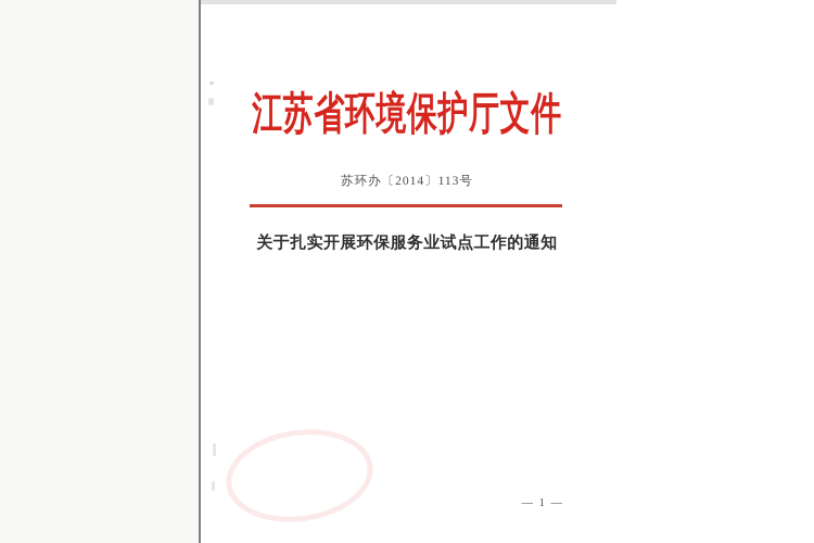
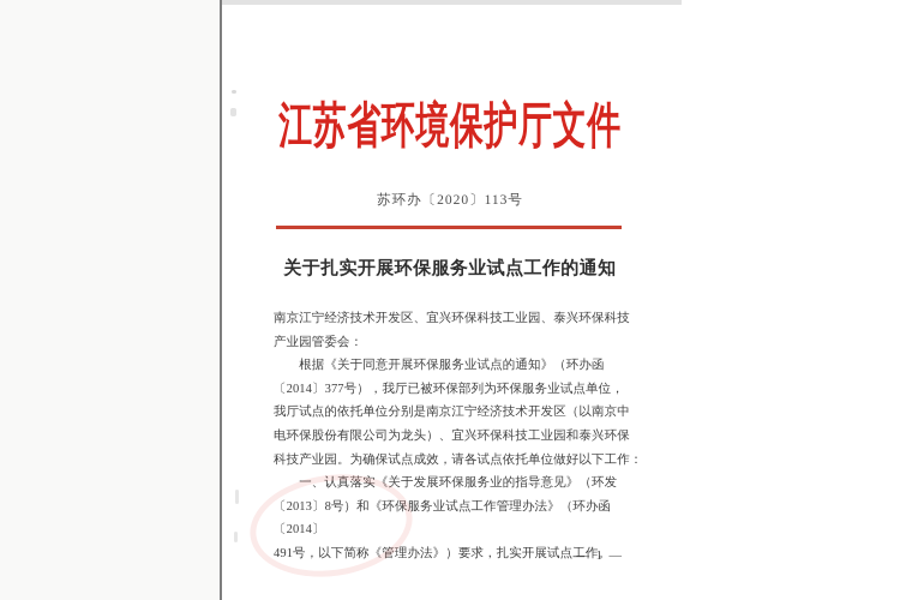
  江苏省环境保护厅文件
- 苏环办〔2014〕113号
+ 苏环办〔2020〕113号
  关于扎实开展环保服务业试点工作的通知
+ 南京江宁经济技术开发区、宜兴环保科技工业园、泰兴环保科技
+ 产业园管委会：
+ 根据《关于同意开展环保服务业试点的通知》（环办函
+ 〔2014〕377号），我厅已被环保部列为环保服务业试点单位，
+ 我厅试点的依托单位分别是南京江宁经济技术开发区（以南京中
+ 电环保股份有限公司为龙头）、宜兴环保科技工业园和泰兴环保
+ 科技产业园。为确保试点成效，请各试点依托单位做好以下工作：
+ 一、认真落实《关于发展环保服务业的指导意见》（环发
+ 〔2013〕8号）和《环保服务业试点工作管理办法》（环办函〔2014〕
+ 491号，以下简称《管理办法》）要求，扎实开展试点工作。
  — 1 —
